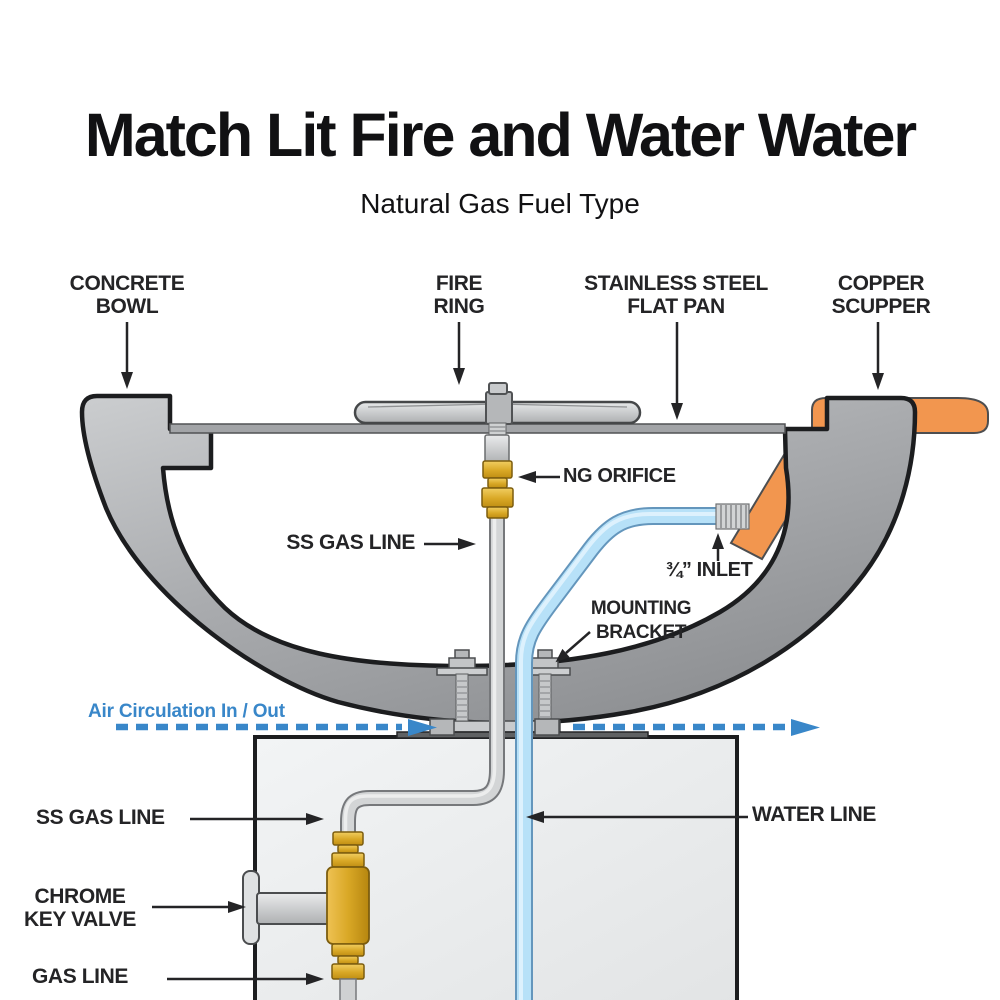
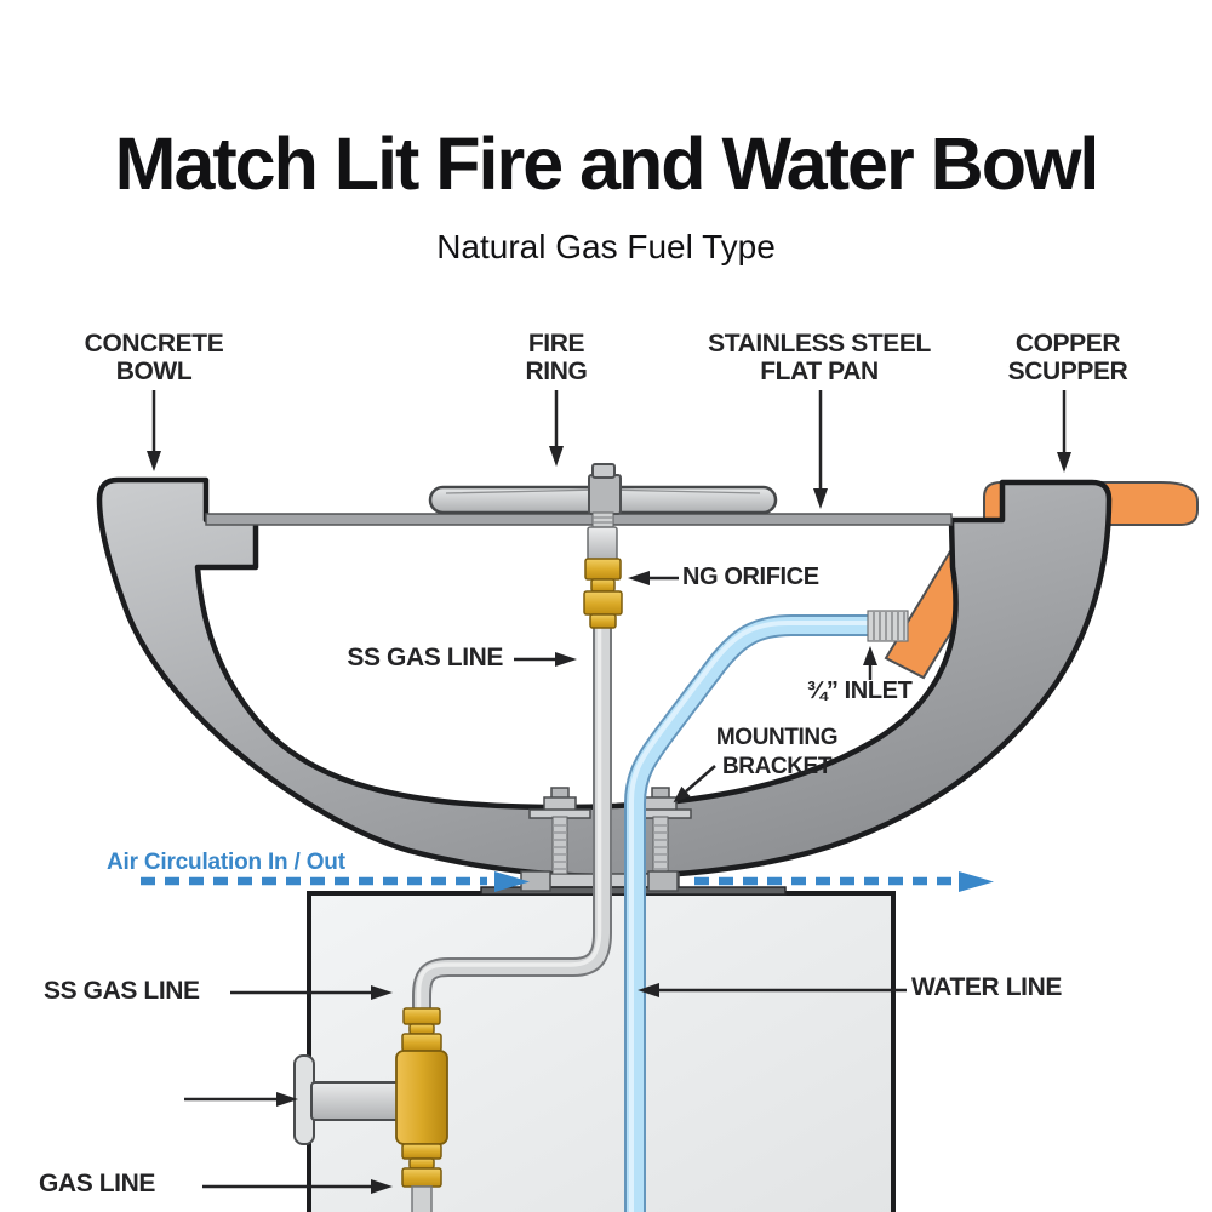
- Match Lit Fire and Water Water
+ Match Lit Fire and Water Bowl
  Natural Gas Fuel Type
  CONCRETE
  BOWL
  FIRE
  RING
  STAINLESS STEEL
  FLAT PAN
  COPPER
  SCUPPER
  NG ORIFICE
  SS GAS LINE
  ¾” INLET
  MOUNTING
  BRACKET
  Air Circulation In / Out
  SS GAS LINE
  WATER LINE
- CHROME
- KEY VALVE
  GAS LINE
